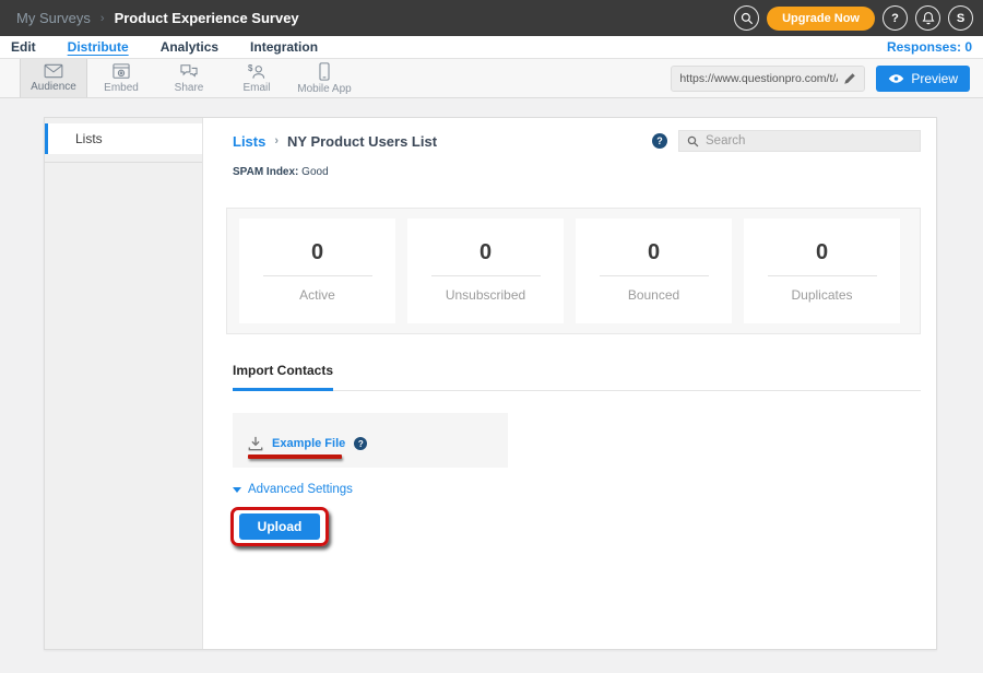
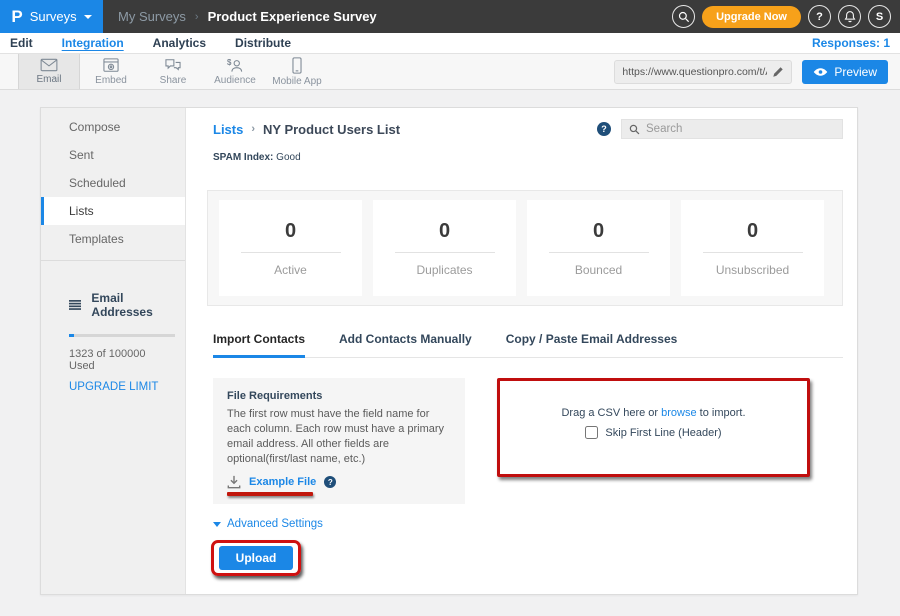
+ P
+ Surveys
  My Surveys
  ›
  Product Experience Survey
  Upgrade Now
  ?
  S
  Edit
- Distribute
+ Integration
  Analytics
- Integration
+ Distribute
- Responses: 0
+ Responses: 1
- Audience
+ Email
  Embed
  Share
  $
- Email
+ Audience
  Mobile App
  https://www.questionpro.com/t/
  Preview
+ Compose
+ Sent
+ Scheduled
  Lists
+ Templates
+ Email Addresses
+ 1323 of 100000 Used
+ UPGRADE LIMIT
  Lists
  ›
  NY Product Users List
  ?
  Search
  SPAM Index: Good
  0
  Active
  0
- Unsubscribed
+ Duplicates
  0
  Bounced
  0
- Duplicates
+ Unsubscribed
  Import Contacts
+ Add Contacts Manually
+ Copy / Paste Email Addresses
+ File Requirements
+ The first row must have the field name for each column. Each row must have a primary email address. All other fields are optional(first/last name, etc.)
  Example File
  ?
+ Drag a CSV here or browse to import.
+ Skip First Line (Header)
  Advanced Settings
  Upload
